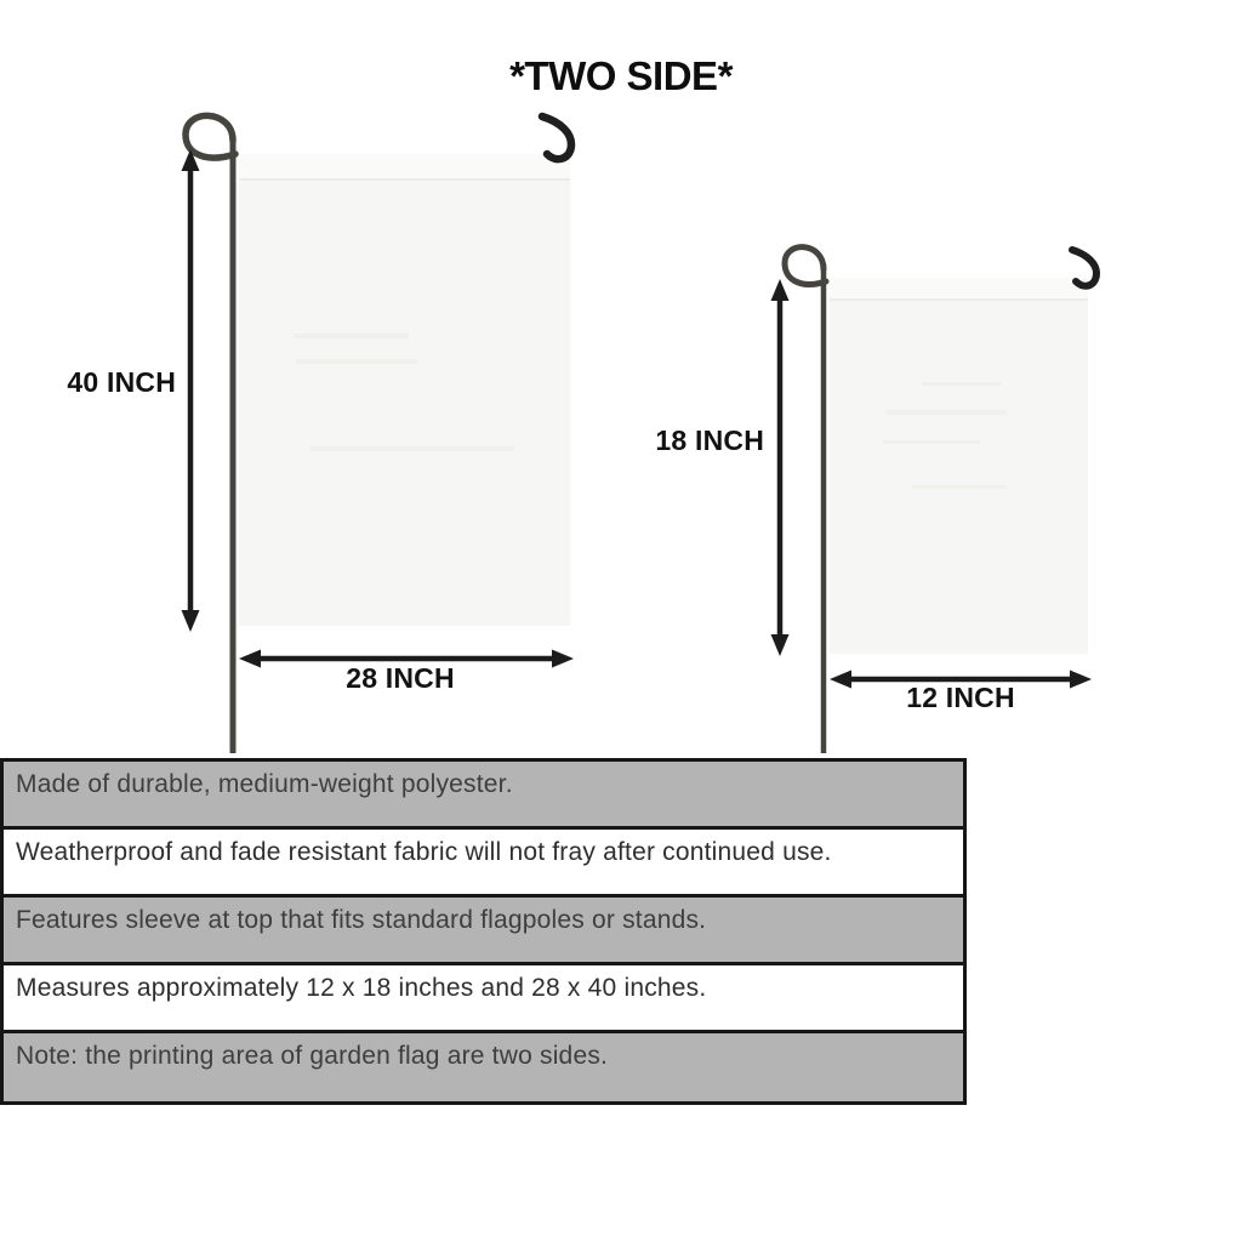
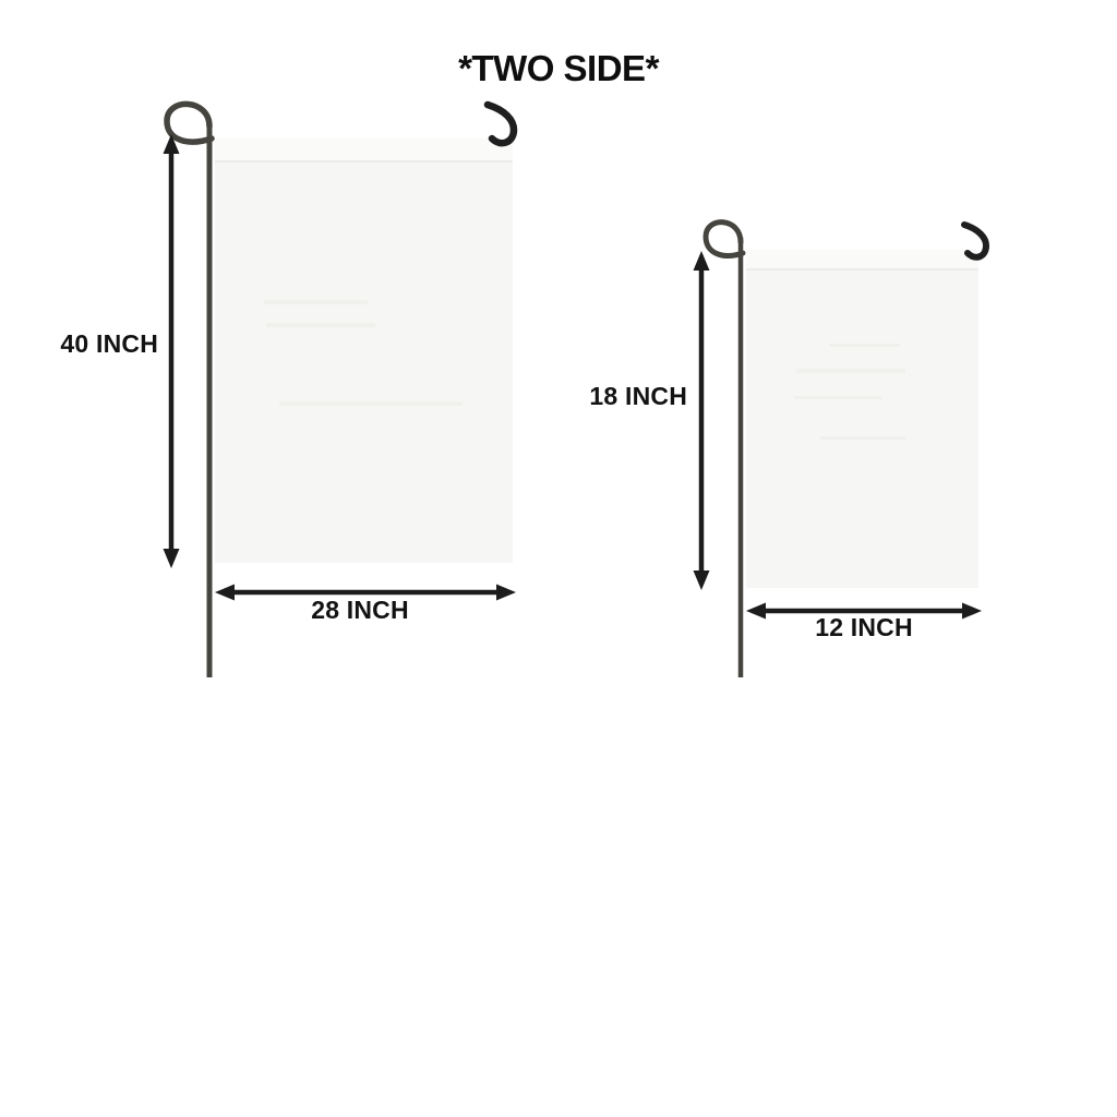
  *TWO SIDE*
  40 INCH
  28 INCH
  18 INCH
  12 INCH
- Made of durable, medium-weight polyester.
- Weatherproof and fade resistant fabric will not fray after continued use.
- Features sleeve at top that fits standard flagpoles or stands.
- Measures approximately 12 x 18 inches and 28 x 40 inches.
- Note: the printing area of garden flag are two sides.
